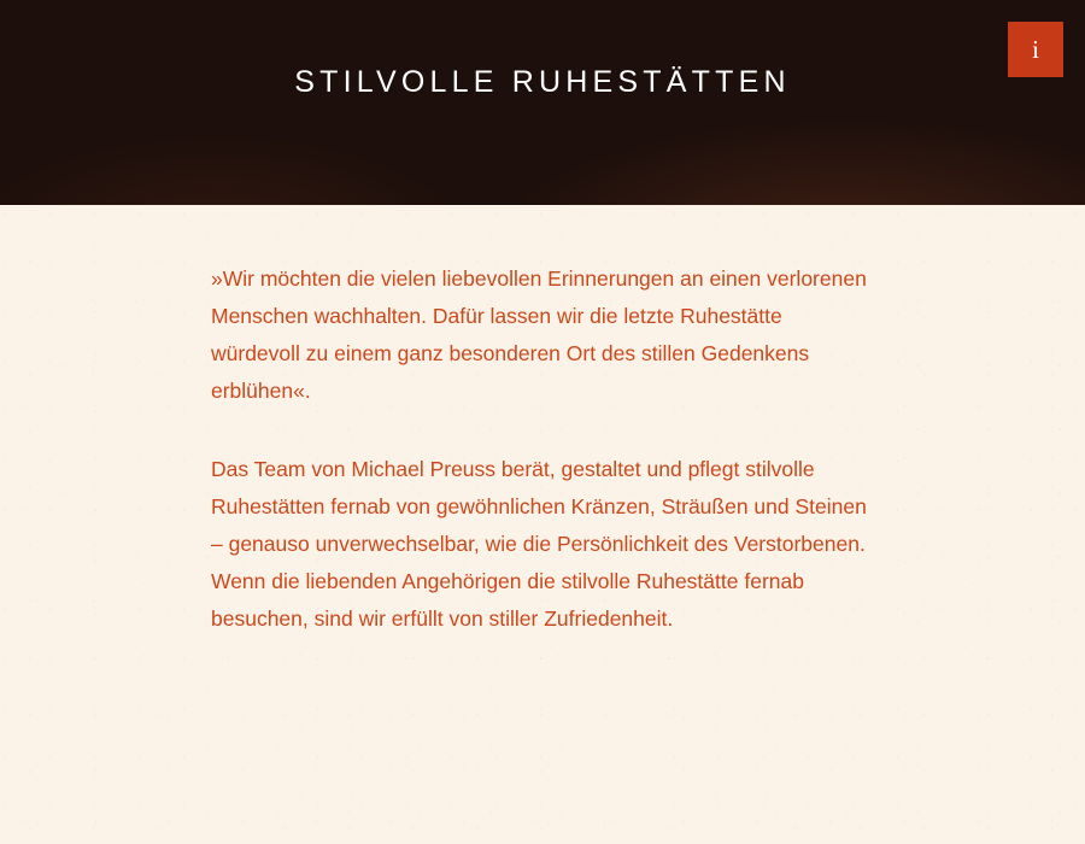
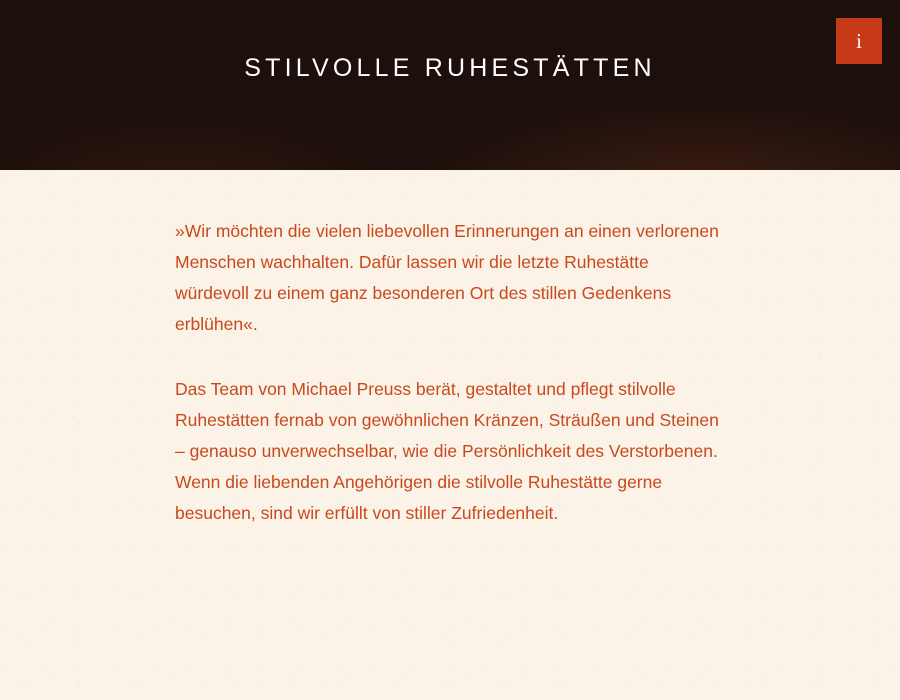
  STILVOLLE RUHESTÄTTEN
  i
  »Wir möchten die vielen liebevollen Erinnerungen an einen verlorenen Menschen wachhalten. Dafür lassen wir die letzte Ruhestätte würdevoll zu einem ganz besonderen Ort des stillen Gedenkens erblühen«.
- Das Team von Michael Preuss berät, gestaltet und pflegt stilvolle Ruhestätten fernab von gewöhnlichen Kränzen, Sträußen und Steinen – genauso unverwechselbar, wie die Persönlichkeit des Verstorbenen. Wenn die liebenden Angehörigen die stilvolle Ruhestätte fernab besuchen, sind wir erfüllt von stiller Zufriedenheit.
+ Das Team von Michael Preuss berät, gestaltet und pflegt stilvolle Ruhestätten fernab von gewöhnlichen Kränzen, Sträußen und Steinen – genauso unverwechselbar, wie die Persönlichkeit des Verstorbenen. Wenn die liebenden Angehörigen die stilvolle Ruhestätte gerne besuchen, sind wir erfüllt von stiller Zufriedenheit.
